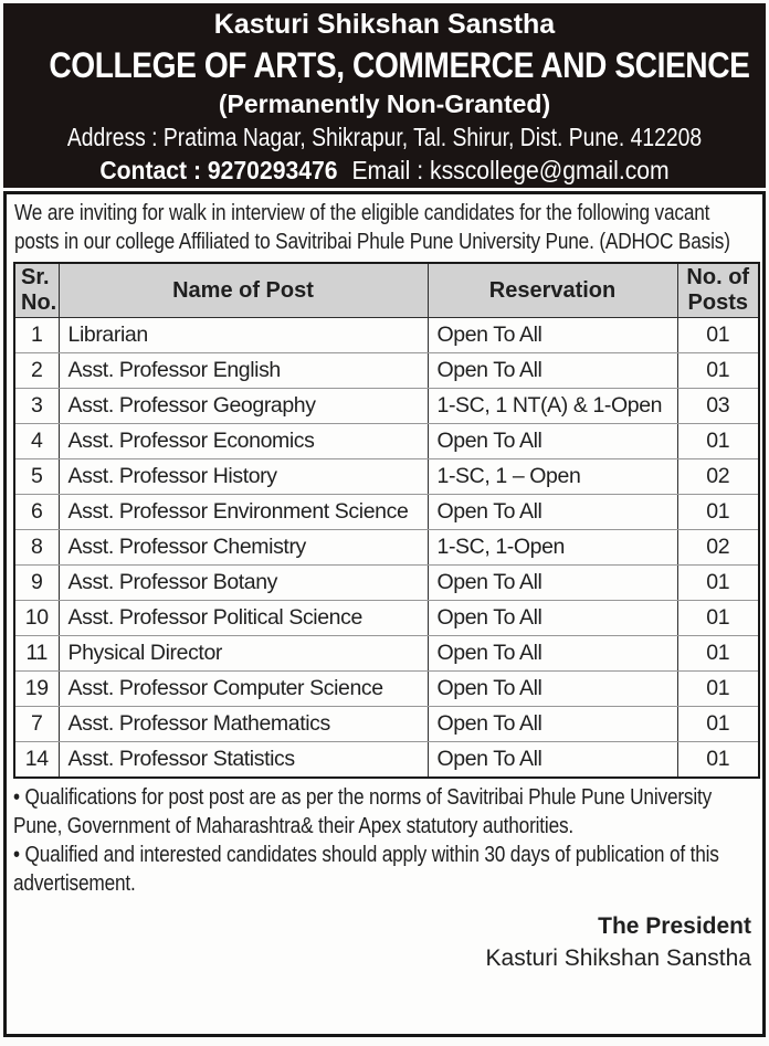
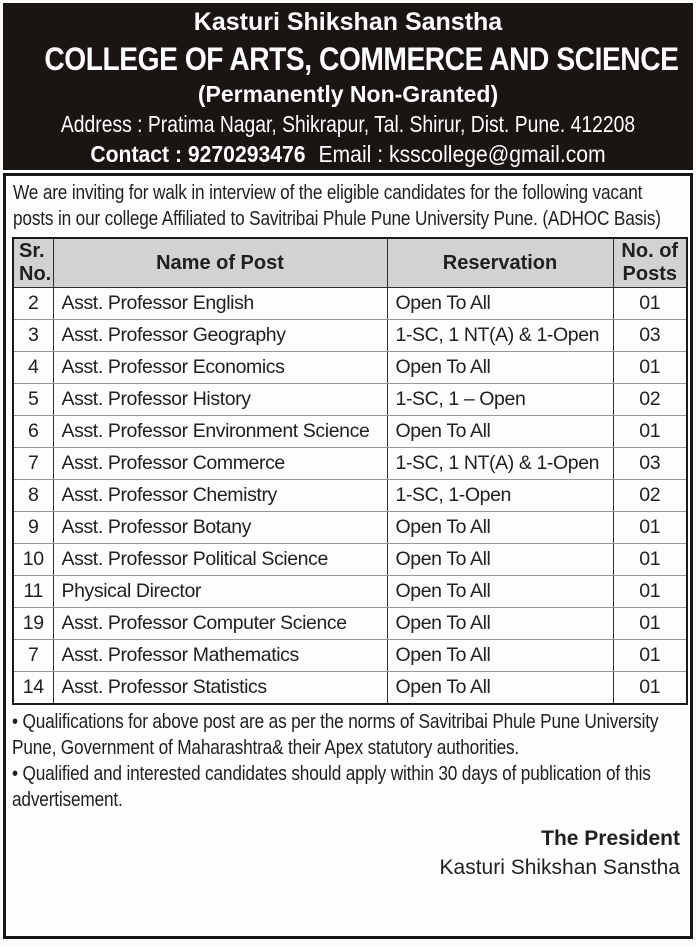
  Kasturi Shikshan Sanstha
  COLLEGE OF ARTS, COMMERCE AND SCIENCE
  (Permanently Non-Granted)
  Address : Pratima Nagar, Shikrapur, Tal. Shirur, Dist. Pune. 412208
  Contact : 9270293476 Email : ksscollege@gmail.com
  We are inviting for walk in interview of the eligible candidates for the following vacant posts in our college Affiliated to Savitribai Phule Pune University Pune. (ADHOC Basis)
  Sr. No.	Name of Post	Reservation	No. of Posts
- 1	Librarian	Open To All	01
  2	Asst. Professor English	Open To All	01
  3	Asst. Professor Geography	1-SC, 1 NT(A) & 1-Open	03
  4	Asst. Professor Economics	Open To All	01
  5	Asst. Professor History	1-SC, 1 – Open	02
  6	Asst. Professor Environment Science	Open To All	01
+ 7	Asst. Professor Commerce	1-SC, 1 NT(A) & 1-Open	03
  8	Asst. Professor Chemistry	1-SC, 1-Open	02
  9	Asst. Professor Botany	Open To All	01
  10	Asst. Professor Political Science	Open To All	01
  11	Physical Director	Open To All	01
  19	Asst. Professor Computer Science	Open To All	01
  7	Asst. Professor Mathematics	Open To All	01
  14	Asst. Professor Statistics	Open To All	01
- • Qualifications for post post are as per the norms of Savitribai Phule Pune University Pune, Government of Maharashtra& their Apex statutory authorities.
+ • Qualifications for above post are as per the norms of Savitribai Phule Pune University Pune, Government of Maharashtra& their Apex statutory authorities.
  • Qualified and interested candidates should apply within 30 days of publication of this advertisement.
  The President
  Kasturi Shikshan Sanstha
